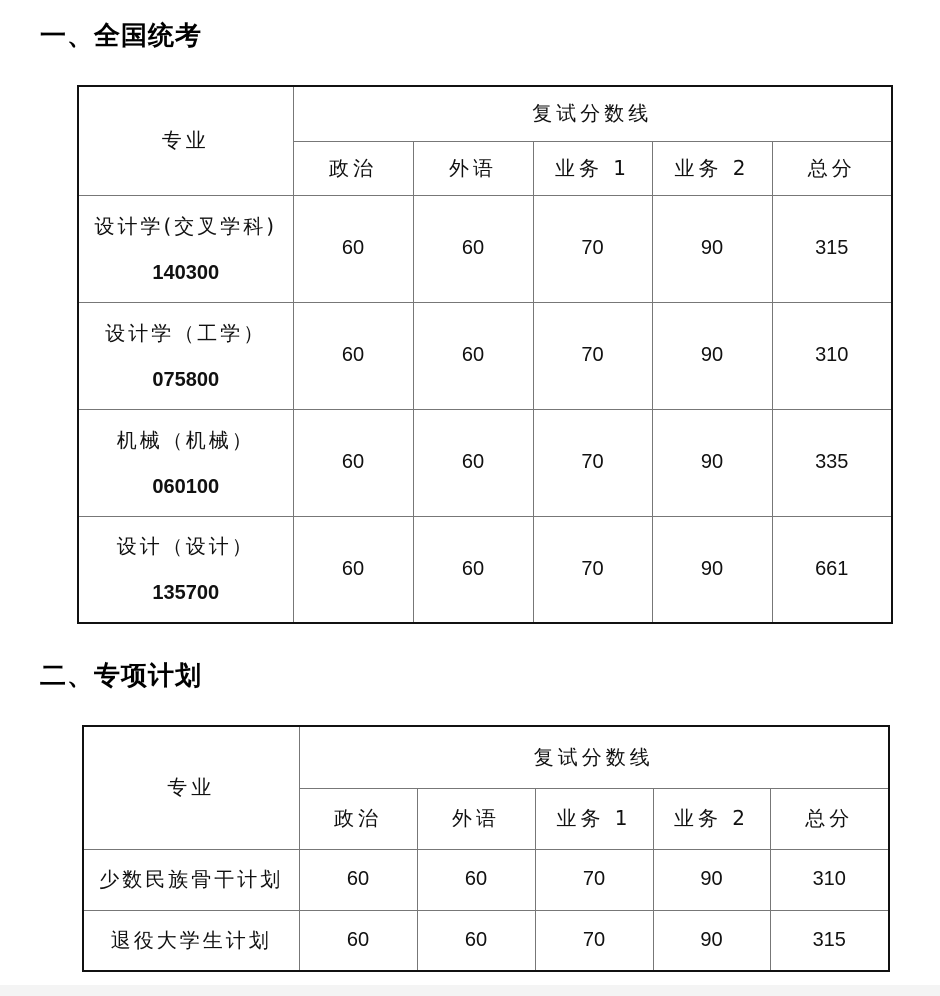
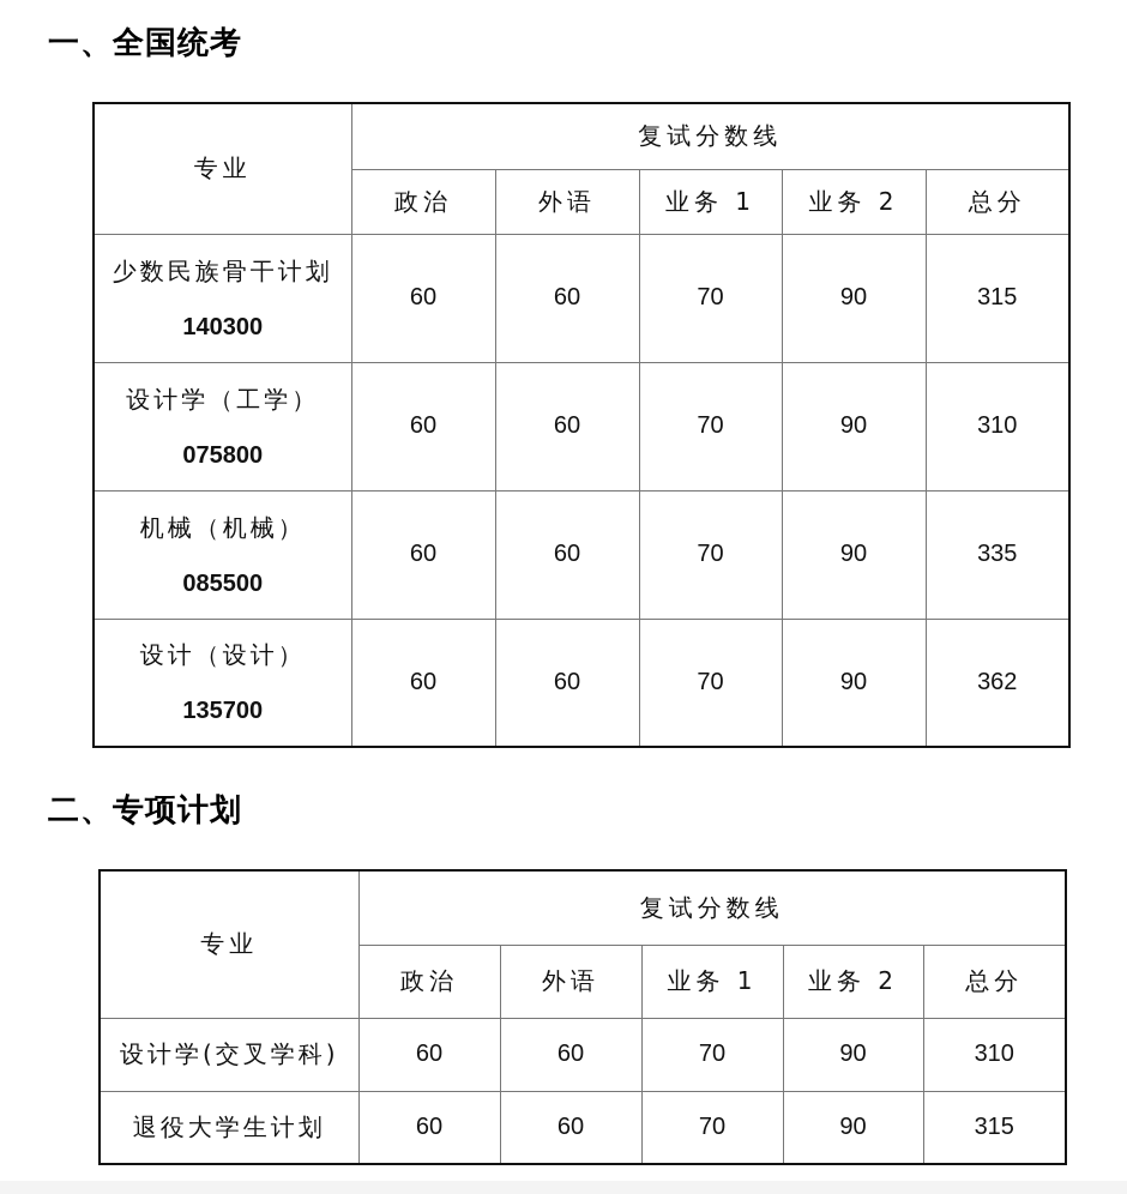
  一、全国统考
  专业	复试分数线
  政治	外语	业务 1	业务 2	总分
- 设计学(交叉学科)140300	60	60	70	90	315
+ 少数民族骨干计划140300	60	60	70	90	315
  设计学（工学）075800	60	60	70	90	310
- 机械（机械）060100	60	60	70	90	335
+ 机械（机械）085500	60	60	70	90	335
- 设计（设计）135700	60	60	70	90	661
+ 设计（设计）135700	60	60	70	90	362
  二、专项计划
  专业	复试分数线
  政治	外语	业务 1	业务 2	总分
- 少数民族骨干计划	60	60	70	90	310
+ 设计学(交叉学科)	60	60	70	90	310
  退役大学生计划	60	60	70	90	315
